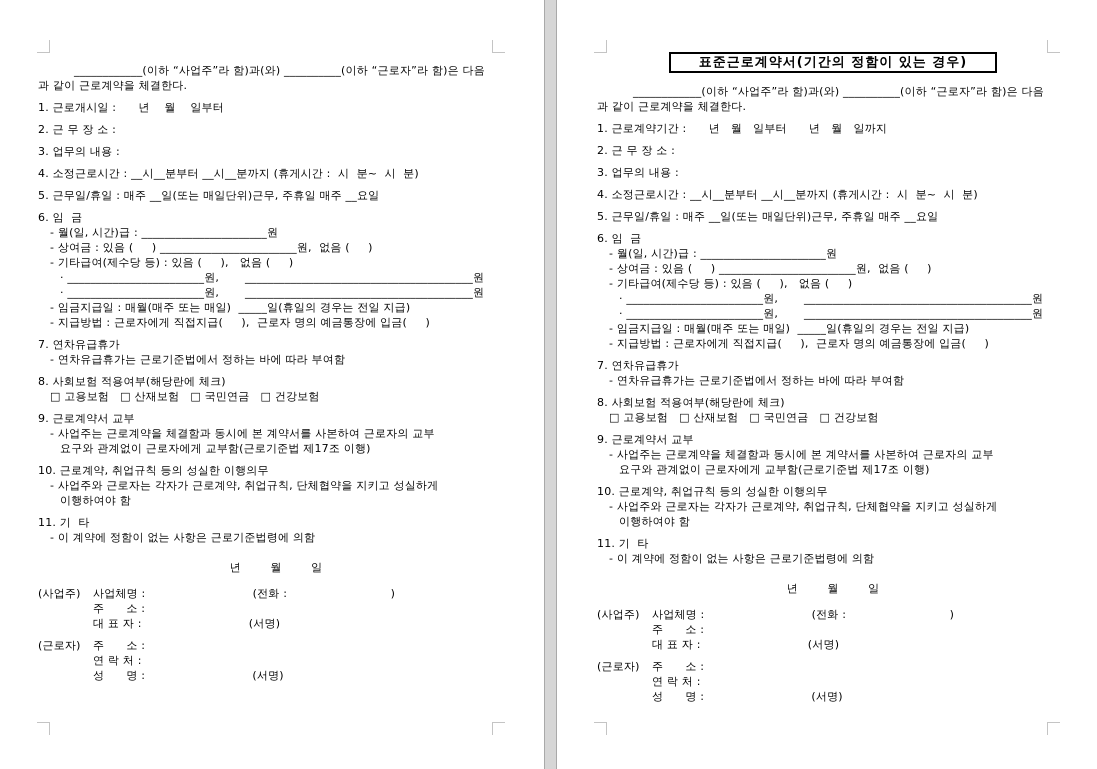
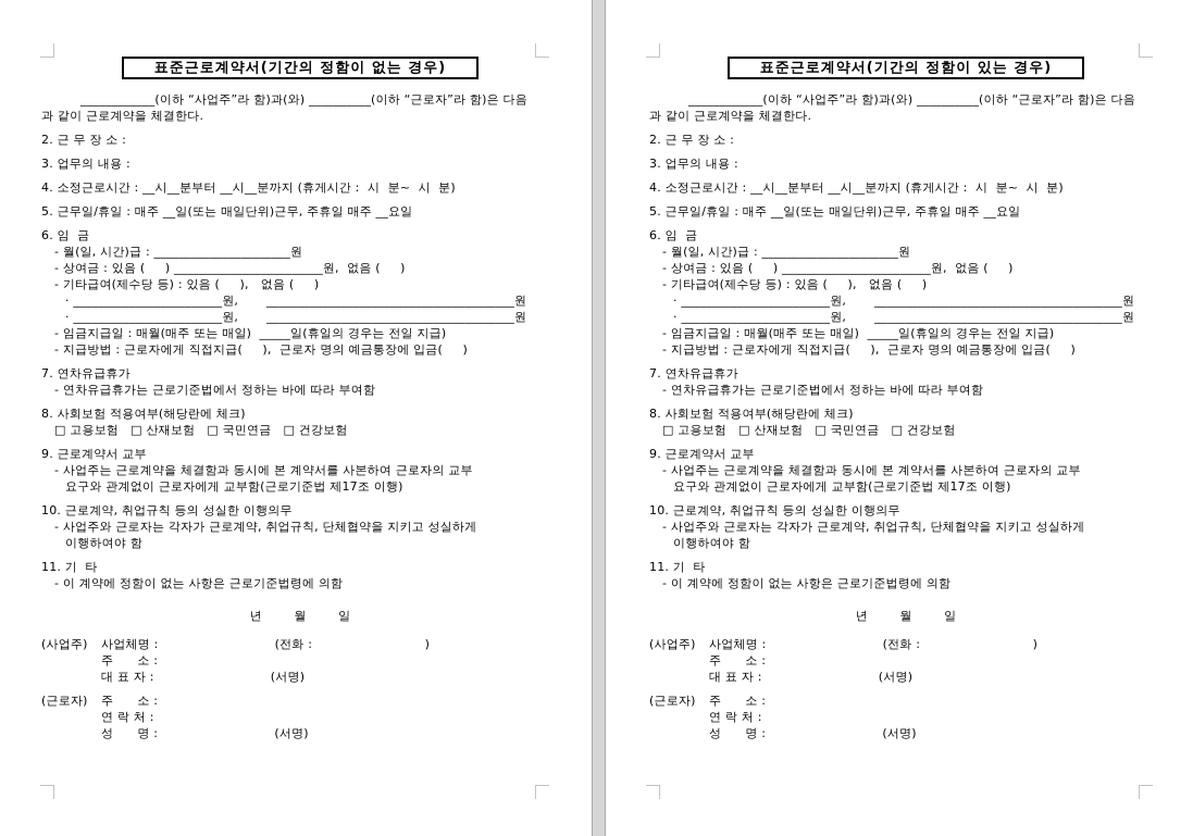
+ 표준근로계약서(기간의 정함이 없는 경우)
  ____________(이하 “사업주”라 함)과(와) __________(이하 “근로자”라 함)은 다음
  과 같이 근로계약을 체결한다.
- 1. 근로개시일 : 년 월 일부터
  2. 근 무 장 소 :
  3. 업무의 내용 :
  4. 소정근로시간 : __시__분부터 __시__분까지 (휴게시간 : 시 분~ 시 분)
  5. 근무일/휴일 : 매주 __일(또는 매일단위)근무, 주휴일 매주 __요일
  6. 임 금
  - 월(일, 시간)급 : ______________________원
  - 상여금 : 있음 ( ) ________________________원, 없음 ( )
  - 기타급여(제수당 등) : 있음 ( ), 없음 ( )
  · ________________________원, ________________________________________원
  · ________________________원, ________________________________________원
  - 임금지급일 : 매월(매주 또는 매일) _____일(휴일의 경우는 전일 지급)
  - 지급방법 : 근로자에게 직접지급( ), 근로자 명의 예금통장에 입금( )
  7. 연차유급휴가
  - 연차유급휴가는 근로기준법에서 정하는 바에 따라 부여함
  8. 사회보험 적용여부(해당란에 체크)
  □ 고용보험 □ 산재보험 □ 국민연금 □ 건강보험
  9. 근로계약서 교부
  - 사업주는 근로계약을 체결함과 동시에 본 계약서를 사본하여 근로자의 교부
  요구와 관계없이 근로자에게 교부함(근로기준법 제17조 이행)
  10. 근로계약, 취업규칙 등의 성실한 이행의무
  - 사업주와 근로자는 각자가 근로계약, 취업규칙, 단체협약을 지키고 성실하게
  이행하여야 함
  11. 기 타
  - 이 계약에 정함이 없는 사항은 근로기준법령에 의함
  년 월 일
  (사업주) 사업체명 : (전화 : )
  주 소 :
  대 표 자 : (서명)
  (근로자) 주 소 :
  연 락 처 :
  성 명 : (서명)
  표준근로계약서(기간의 정함이 있는 경우)
  ____________(이하 “사업주”라 함)과(와) __________(이하 “근로자”라 함)은 다음
  과 같이 근로계약을 체결한다.
- 1. 근로계약기간 : 년 월 일부터 년 월 일까지
  2. 근 무 장 소 :
  3. 업무의 내용 :
  4. 소정근로시간 : __시__분부터 __시__분까지 (휴게시간 : 시 분~ 시 분)
  5. 근무일/휴일 : 매주 __일(또는 매일단위)근무, 주휴일 매주 __요일
  6. 임 금
  - 월(일, 시간)급 : ______________________원
  - 상여금 : 있음 ( ) ________________________원, 없음 ( )
  - 기타급여(제수당 등) : 있음 ( ), 없음 ( )
  · ________________________원, ________________________________________원
  · ________________________원, ________________________________________원
  - 임금지급일 : 매월(매주 또는 매일) _____일(휴일의 경우는 전일 지급)
  - 지급방법 : 근로자에게 직접지급( ), 근로자 명의 예금통장에 입금( )
  7. 연차유급휴가
  - 연차유급휴가는 근로기준법에서 정하는 바에 따라 부여함
  8. 사회보험 적용여부(해당란에 체크)
  □ 고용보험 □ 산재보험 □ 국민연금 □ 건강보험
  9. 근로계약서 교부
  - 사업주는 근로계약을 체결함과 동시에 본 계약서를 사본하여 근로자의 교부
  요구와 관계없이 근로자에게 교부함(근로기준법 제17조 이행)
  10. 근로계약, 취업규칙 등의 성실한 이행의무
  - 사업주와 근로자는 각자가 근로계약, 취업규칙, 단체협약을 지키고 성실하게
  이행하여야 함
  11. 기 타
  - 이 계약에 정함이 없는 사항은 근로기준법령에 의함
  년 월 일
  (사업주) 사업체명 : (전화 : )
  주 소 :
  대 표 자 : (서명)
  (근로자) 주 소 :
  연 락 처 :
  성 명 : (서명)
